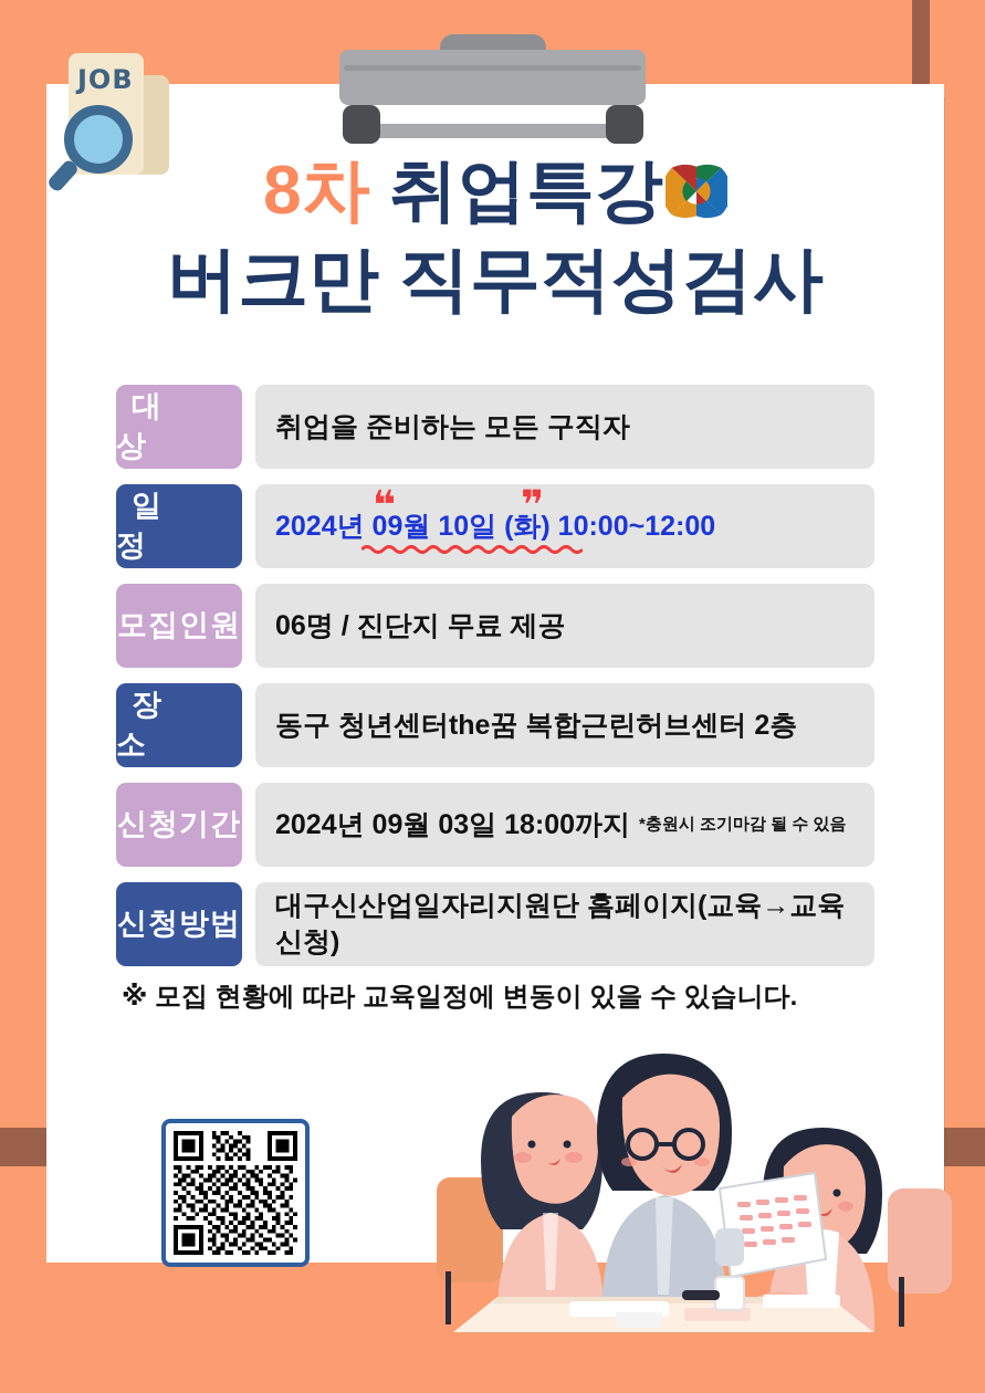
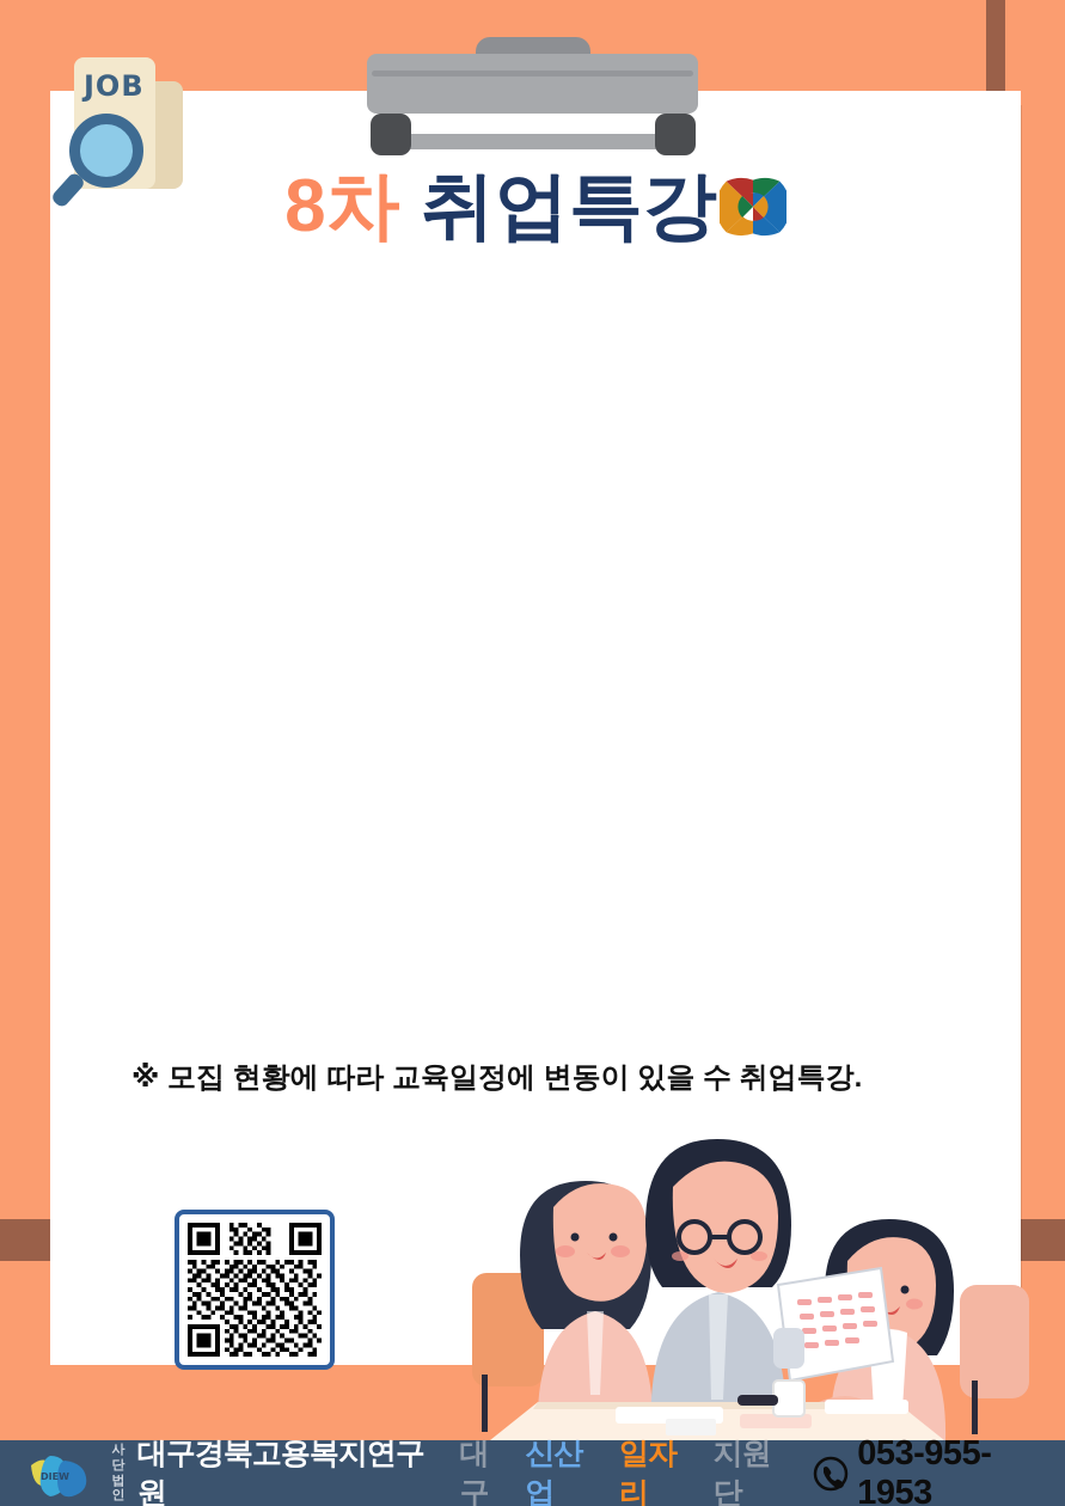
  JOB
  8차 취업특강
- 버크만 직무적성검사
- 대 상
- 취업을 준비하는 모든 구직자
- 일 정
- ❝
- ❞
- 2024년 09월 10일 (화) 10:00~12:00
- 모집인원
- 06명 / 진단지 무료 제공
- 장 소
- 동구 청년센터the꿈 복합근린허브센터 2층
- 신청기간
- 2024년 09월 03일 18:00까지
- *충원시 조기마감 될 수 있음
- 신청방법
- 대구신산업일자리지원단 홈페이지(교육→교육신청)
- ※ 모집 현황에 따라 교육일정에 변동이 있을 수 있습니다.
+ ※ 모집 현황에 따라 교육일정에 변동이 있을 수 취업특강.
+ DIEW
+ 사단
+ 법인
+ 대구경북고용복지연구원
+ 대구
+ 신산업
+ 일자리
+ 지원단
+ 053-955-1953
